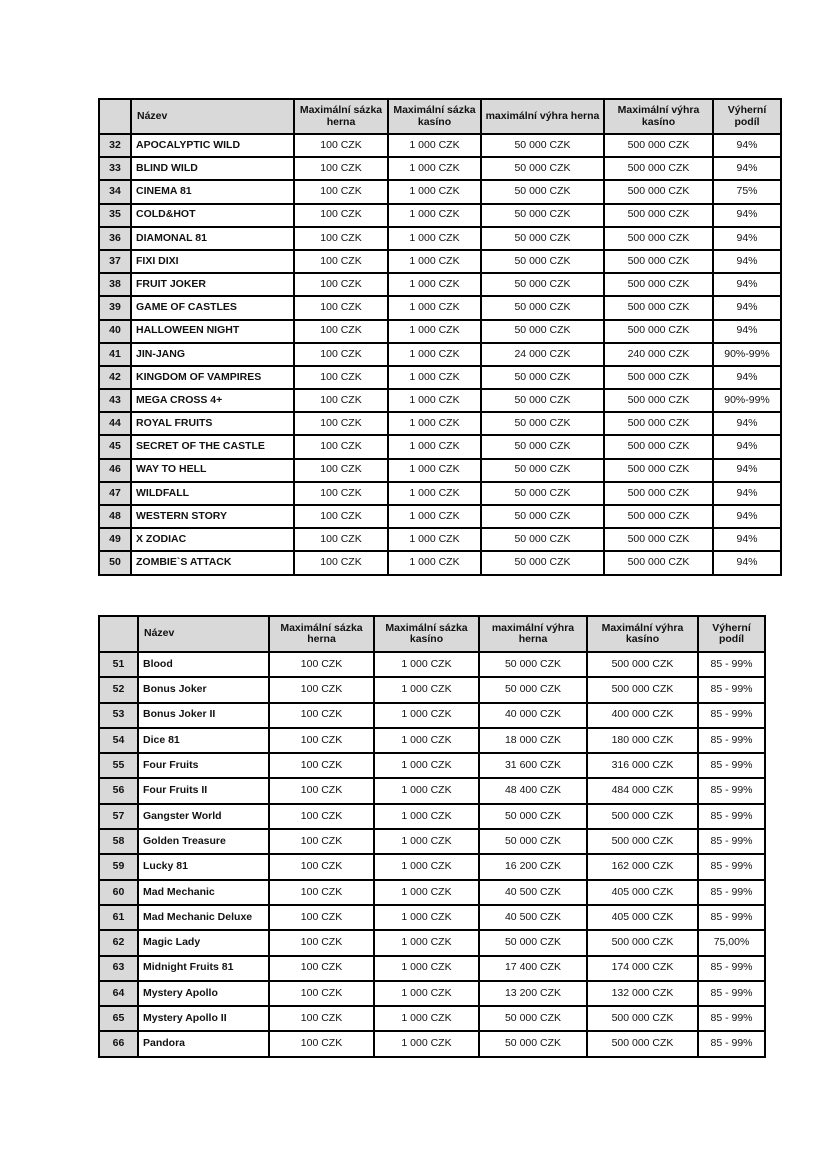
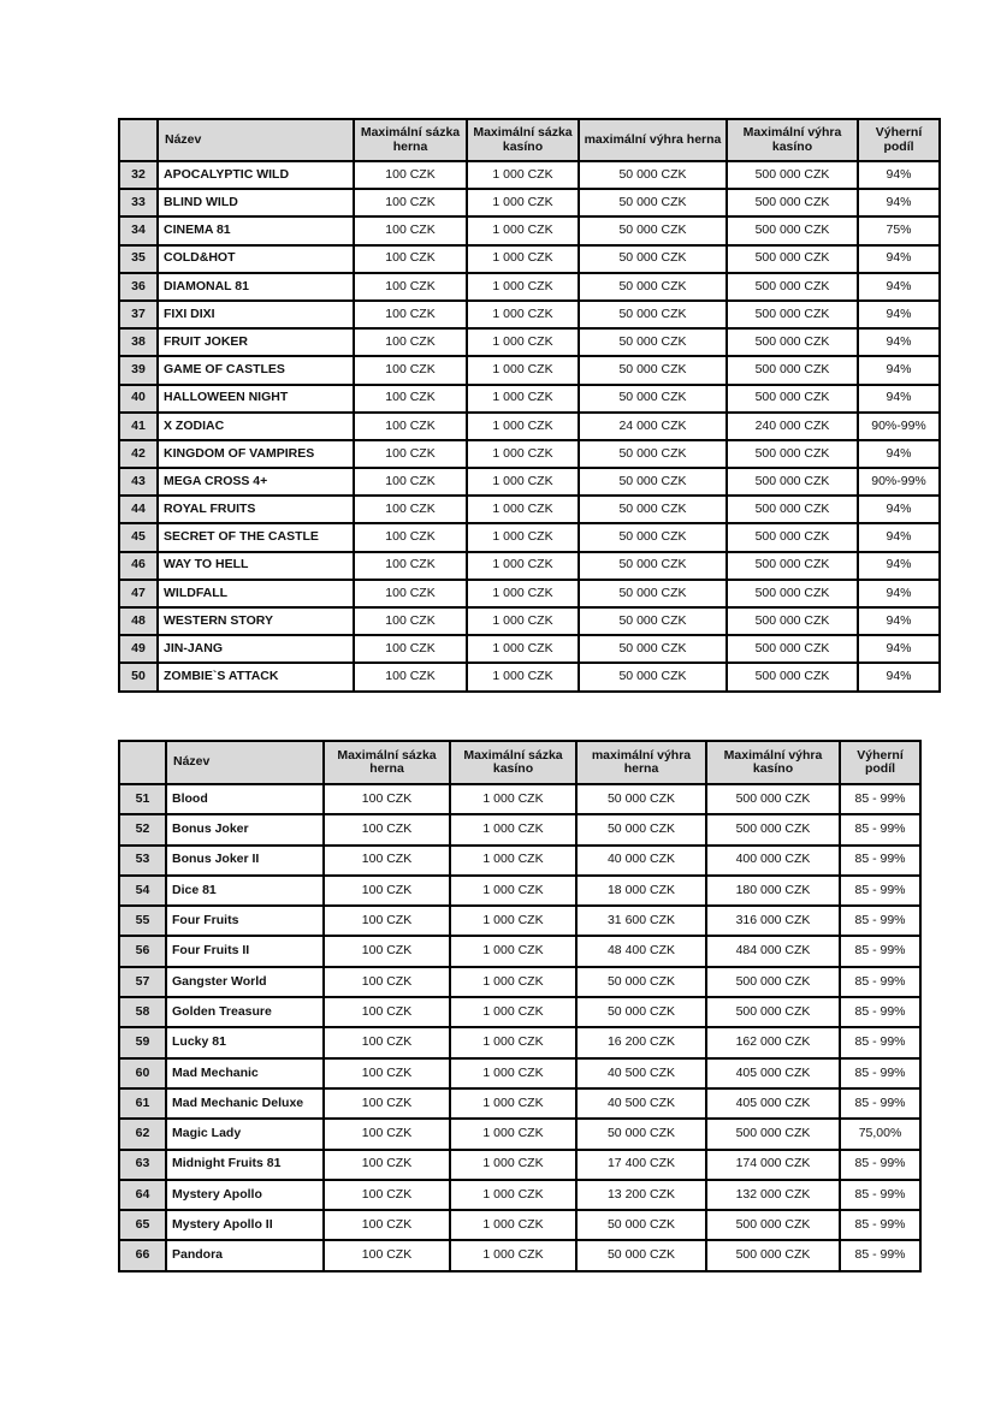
  	Název	Maximální sázka herna	Maximální sázka kasíno	maximální výhra herna	Maximální výhra kasíno	Výherní podíl
  32	APOCALYPTIC WILD	100 CZK	1 000 CZK	50 000 CZK	500 000 CZK	94%
  33	BLIND WILD	100 CZK	1 000 CZK	50 000 CZK	500 000 CZK	94%
  34	CINEMA 81	100 CZK	1 000 CZK	50 000 CZK	500 000 CZK	75%
  35	COLD&HOT	100 CZK	1 000 CZK	50 000 CZK	500 000 CZK	94%
  36	DIAMONAL 81	100 CZK	1 000 CZK	50 000 CZK	500 000 CZK	94%
  37	FIXI DIXI	100 CZK	1 000 CZK	50 000 CZK	500 000 CZK	94%
  38	FRUIT JOKER	100 CZK	1 000 CZK	50 000 CZK	500 000 CZK	94%
  39	GAME OF CASTLES	100 CZK	1 000 CZK	50 000 CZK	500 000 CZK	94%
  40	HALLOWEEN NIGHT	100 CZK	1 000 CZK	50 000 CZK	500 000 CZK	94%
- 41	JIN-JANG	100 CZK	1 000 CZK	24 000 CZK	240 000 CZK	90%-99%
+ 41	X ZODIAC	100 CZK	1 000 CZK	24 000 CZK	240 000 CZK	90%-99%
  42	KINGDOM OF VAMPIRES	100 CZK	1 000 CZK	50 000 CZK	500 000 CZK	94%
  43	MEGA CROSS 4+	100 CZK	1 000 CZK	50 000 CZK	500 000 CZK	90%-99%
  44	ROYAL FRUITS	100 CZK	1 000 CZK	50 000 CZK	500 000 CZK	94%
  45	SECRET OF THE CASTLE	100 CZK	1 000 CZK	50 000 CZK	500 000 CZK	94%
  46	WAY TO HELL	100 CZK	1 000 CZK	50 000 CZK	500 000 CZK	94%
  47	WILDFALL	100 CZK	1 000 CZK	50 000 CZK	500 000 CZK	94%
  48	WESTERN STORY	100 CZK	1 000 CZK	50 000 CZK	500 000 CZK	94%
- 49	X ZODIAC	100 CZK	1 000 CZK	50 000 CZK	500 000 CZK	94%
+ 49	JIN-JANG	100 CZK	1 000 CZK	50 000 CZK	500 000 CZK	94%
  50	ZOMBIE`S ATTACK	100 CZK	1 000 CZK	50 000 CZK	500 000 CZK	94%
  	Název	Maximální sázka herna	Maximální sázka kasíno	maximální výhra herna	Maximální výhra kasíno	Výherní podíl
  51	Blood	100 CZK	1 000 CZK	50 000 CZK	500 000 CZK	85 - 99%
  52	Bonus Joker	100 CZK	1 000 CZK	50 000 CZK	500 000 CZK	85 - 99%
  53	Bonus Joker II	100 CZK	1 000 CZK	40 000 CZK	400 000 CZK	85 - 99%
  54	Dice 81	100 CZK	1 000 CZK	18 000 CZK	180 000 CZK	85 - 99%
  55	Four Fruits	100 CZK	1 000 CZK	31 600 CZK	316 000 CZK	85 - 99%
  56	Four Fruits II	100 CZK	1 000 CZK	48 400 CZK	484 000 CZK	85 - 99%
  57	Gangster World	100 CZK	1 000 CZK	50 000 CZK	500 000 CZK	85 - 99%
  58	Golden Treasure	100 CZK	1 000 CZK	50 000 CZK	500 000 CZK	85 - 99%
  59	Lucky 81	100 CZK	1 000 CZK	16 200 CZK	162 000 CZK	85 - 99%
  60	Mad Mechanic	100 CZK	1 000 CZK	40 500 CZK	405 000 CZK	85 - 99%
  61	Mad Mechanic Deluxe	100 CZK	1 000 CZK	40 500 CZK	405 000 CZK	85 - 99%
  62	Magic Lady	100 CZK	1 000 CZK	50 000 CZK	500 000 CZK	75,00%
  63	Midnight Fruits 81	100 CZK	1 000 CZK	17 400 CZK	174 000 CZK	85 - 99%
  64	Mystery Apollo	100 CZK	1 000 CZK	13 200 CZK	132 000 CZK	85 - 99%
  65	Mystery Apollo II	100 CZK	1 000 CZK	50 000 CZK	500 000 CZK	85 - 99%
  66	Pandora	100 CZK	1 000 CZK	50 000 CZK	500 000 CZK	85 - 99%
